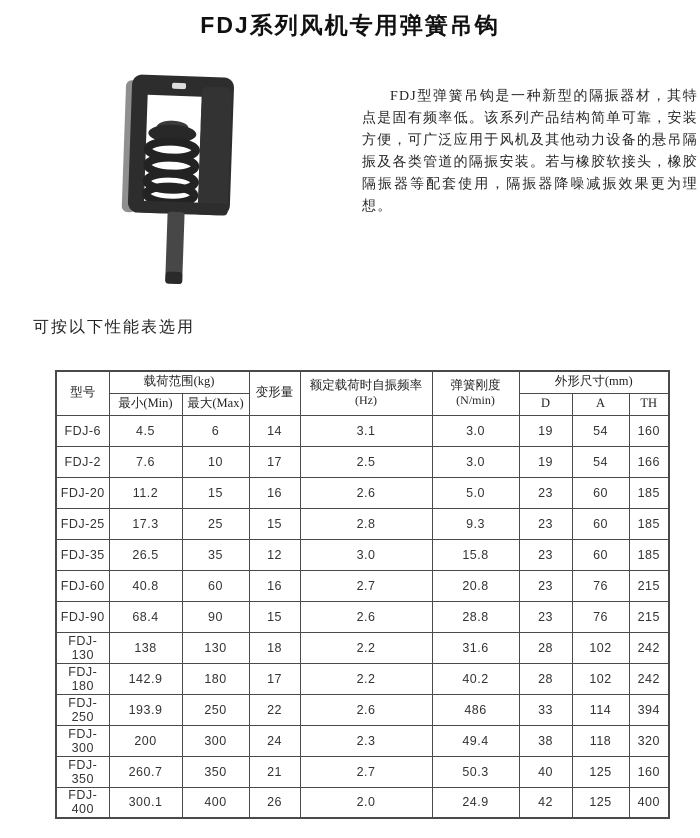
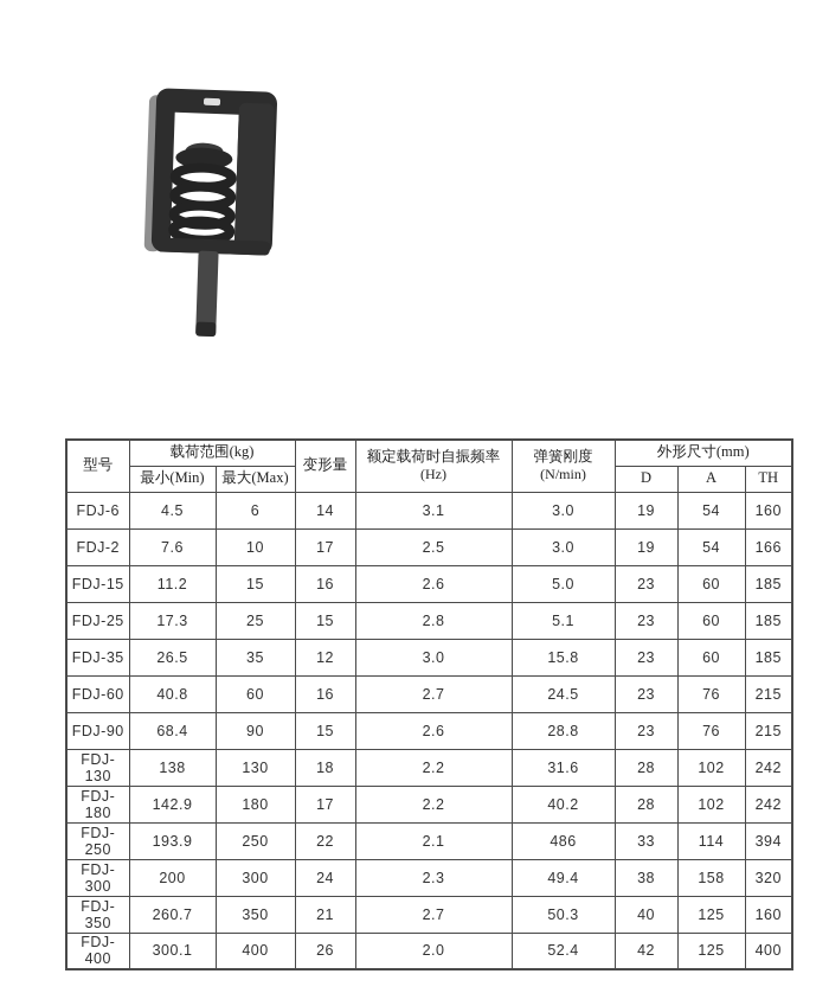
- FDJ系列风机专用弹簧吊钩
- FDJ型弹簧吊钩是一种新型的隔振器材，其特点是固有频率低。该系列产品结构简单可靠，安装方便，可广泛应用于风机及其他动力设备的悬吊隔振及各类管道的隔振安装。若与橡胶软接头，橡胶隔振器等配套使用，隔振器降噪减振效果更为理想。
- 可按以下性能表选用
  型号	载荷范围(kg)	变形量	额定载荷时自振频率 (Hz)	弹簧刚度 (N/min)	外形尺寸(mm)
  最小(Min)	最大(Max)	D	A	TH
  FDJ-6	4.5	6	14	3.1	3.0	19	54	160
  FDJ-2	7.6	10	17	2.5	3.0	19	54	166
- FDJ-20	11.2	15	16	2.6	5.0	23	60	185
+ FDJ-15	11.2	15	16	2.6	5.0	23	60	185
- FDJ-25	17.3	25	15	2.8	9.3	23	60	185
+ FDJ-25	17.3	25	15	2.8	5.1	23	60	185
  FDJ-35	26.5	35	12	3.0	15.8	23	60	185
- FDJ-60	40.8	60	16	2.7	20.8	23	76	215
+ FDJ-60	40.8	60	16	2.7	24.5	23	76	215
  FDJ-90	68.4	90	15	2.6	28.8	23	76	215
  FDJ-130	138	130	18	2.2	31.6	28	102	242
  FDJ-180	142.9	180	17	2.2	40.2	28	102	242
- FDJ-250	193.9	250	22	2.6	486	33	114	394
+ FDJ-250	193.9	250	22	2.1	486	33	114	394
- FDJ-300	200	300	24	2.3	49.4	38	118	320
+ FDJ-300	200	300	24	2.3	49.4	38	158	320
  FDJ-350	260.7	350	21	2.7	50.3	40	125	160
- FDJ-400	300.1	400	26	2.0	24.9	42	125	400
+ FDJ-400	300.1	400	26	2.0	52.4	42	125	400
